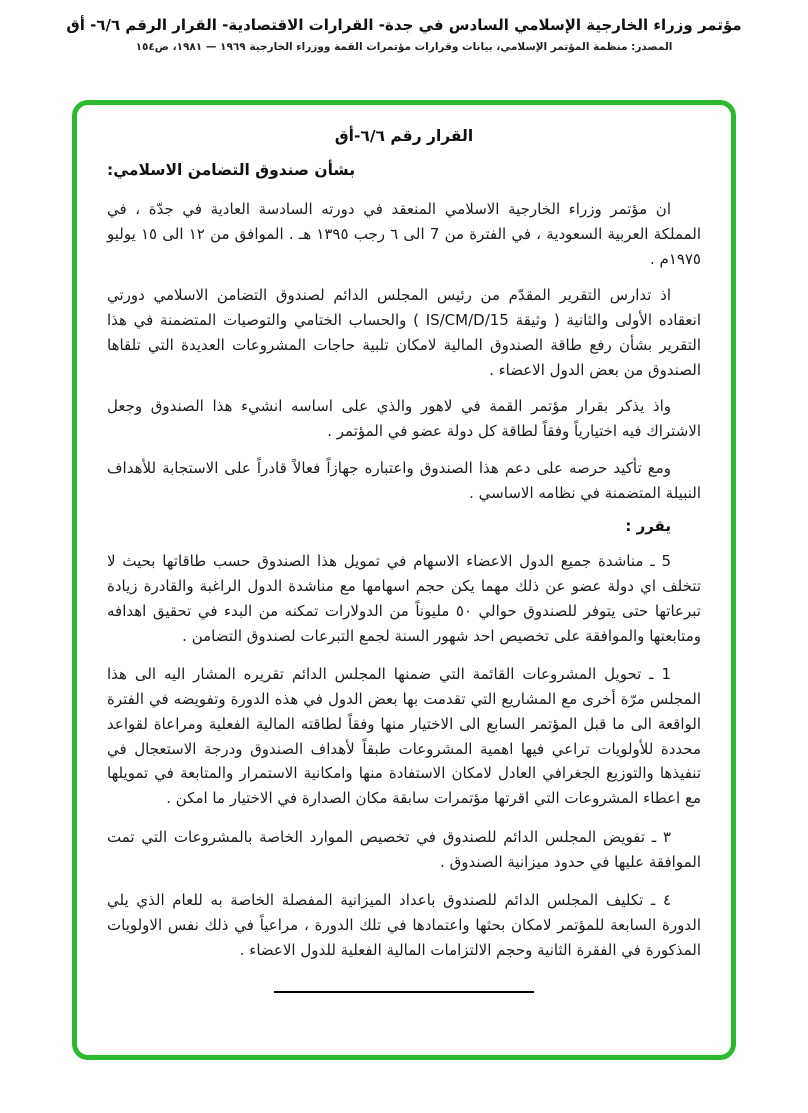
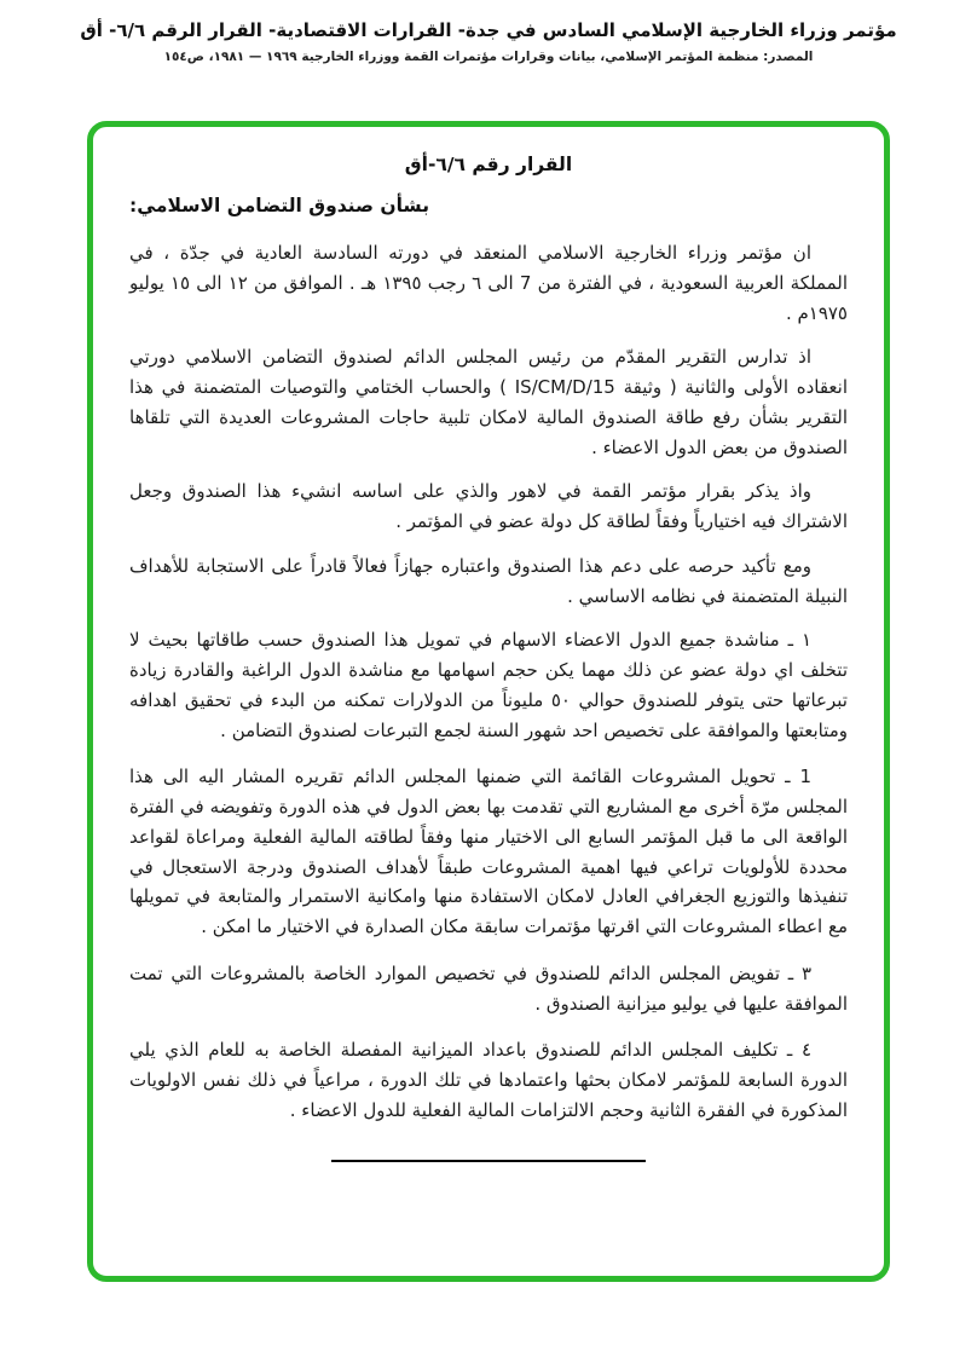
  مؤتمر وزراء الخارجية الإسلامي السادس في جدة- القرارات الاقتصادية- القرار الرقم ٦/٦- أق
  المصدر: منظمة المؤتمر الإسلامي، بيانات وقرارات مؤتمرات القمة ووزراء الخارجية ١٩٦٩ — ١٩٨١، ص١٥٤
  القرار رقم ٦/٦-أق
  بشأن صندوق التضامن الاسلامي:
  ان مؤتمر وزراء الخارجية الاسلامي المنعقد في دورته السادسة العادية في جدّة ، في المملكة العربية السعودية ، في الفترة من 7 الى ٦ رجب ١٣٩٥ هـ . الموافق من ١٢ الى ١٥ يوليو ١٩٧٥م .
  اذ تدارس التقرير المقدّم من رئيس المجلس الدائم لصندوق التضامن الاسلامي دورتي انعقاده الأولى والثانية ( وثيقة IS/CM/D/15 ) والحساب الختامي والتوصيات المتضمنة في هذا التقرير بشأن رفع طاقة الصندوق المالية لامكان تلبية حاجات المشروعات العديدة التي تلقاها الصندوق من بعض الدول الاعضاء .
  واذ يذكر بقرار مؤتمر القمة في لاهور والذي على اساسه انشيء هذا الصندوق وجعل الاشتراك فيه اختيارياً وفقاً لطاقة كل دولة عضو في المؤتمر .
  ومع تأكيد حرصه على دعم هذا الصندوق واعتباره جهازاً فعالاً قادراً على الاستجابة للأهداف النبيلة المتضمنة في نظامه الاساسي .
- يقرر :
- 5 ـ مناشدة جميع الدول الاعضاء الاسهام في تمويل هذا الصندوق حسب طاقاتها بحيث لا تتخلف اي دولة عضو عن ذلك مهما يكن حجم اسهامها مع مناشدة الدول الراغبة والقادرة زيادة تبرعاتها حتى يتوفر للصندوق حوالي ٥٠ مليوناً من الدولارات تمكنه من البدء في تحقيق اهدافه ومتابعتها والموافقة على تخصيص احد شهور السنة لجمع التبرعات لصندوق التضامن .
+ ١ ـ مناشدة جميع الدول الاعضاء الاسهام في تمويل هذا الصندوق حسب طاقاتها بحيث لا تتخلف اي دولة عضو عن ذلك مهما يكن حجم اسهامها مع مناشدة الدول الراغبة والقادرة زيادة تبرعاتها حتى يتوفر للصندوق حوالي ٥٠ مليوناً من الدولارات تمكنه من البدء في تحقيق اهدافه ومتابعتها والموافقة على تخصيص احد شهور السنة لجمع التبرعات لصندوق التضامن .
  1 ـ تحويل المشروعات القائمة التي ضمنها المجلس الدائم تقريره المشار اليه الى هذا المجلس مرّة أخرى مع المشاريع التي تقدمت بها بعض الدول في هذه الدورة وتفويضه في الفترة الواقعة الى ما قبل المؤتمر السابع الى الاختيار منها وفقاً لطاقته المالية الفعلية ومراعاة لقواعد محددة للأولويات تراعي فيها اهمية المشروعات طبقاً لأهداف الصندوق ودرجة الاستعجال في تنفيذها والتوزيع الجغرافي العادل لامكان الاستفادة منها وامكانية الاستمرار والمتابعة في تمويلها مع اعطاء المشروعات التي اقرتها مؤتمرات سابقة مكان الصدارة في الاختيار ما امكن .
- ٣ ـ تفويض المجلس الدائم للصندوق في تخصيص الموارد الخاصة بالمشروعات التي تمت الموافقة عليها في حدود ميزانية الصندوق .
+ ٣ ـ تفويض المجلس الدائم للصندوق في تخصيص الموارد الخاصة بالمشروعات التي تمت الموافقة عليها في يوليو ميزانية الصندوق .
  ٤ ـ تكليف المجلس الدائم للصندوق باعداد الميزانية المفصلة الخاصة به للعام الذي يلي الدورة السابعة للمؤتمر لامكان بحثها واعتمادها في تلك الدورة ، مراعياً في ذلك نفس الاولويات المذكورة في الفقرة الثانية وحجم الالتزامات المالية الفعلية للدول الاعضاء .
